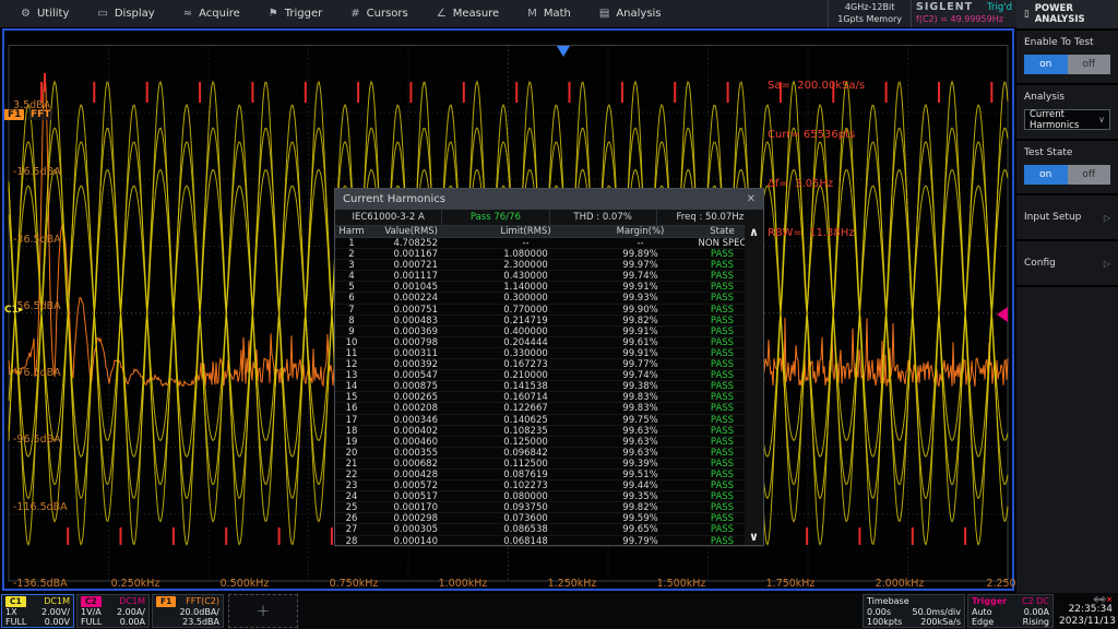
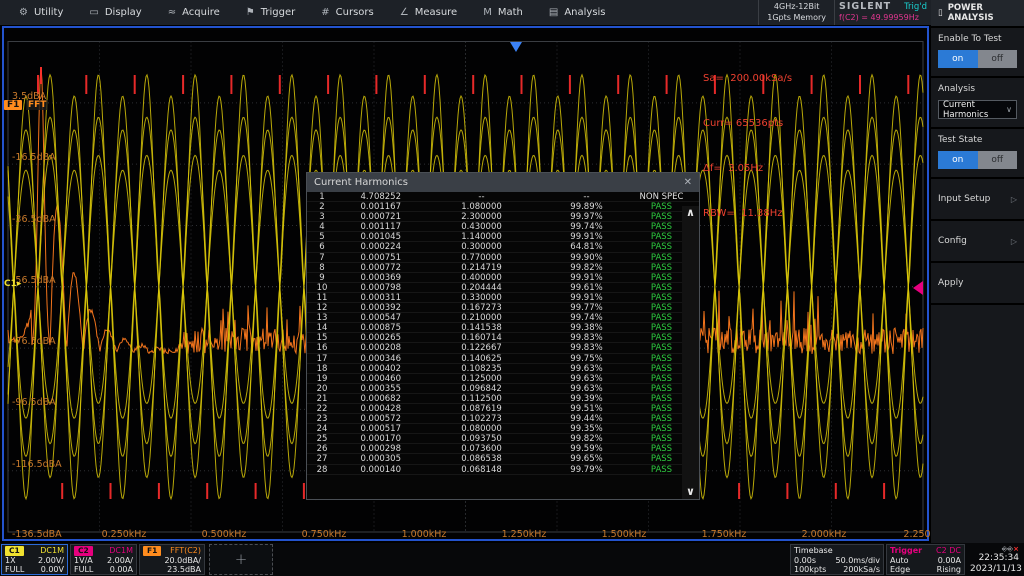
  ⚙
  Utility
  ▭
  Display
  ≈
  Acquire
  ⚑
  Trigger
  #
  Cursors
  ∠
  Measure
  M
  Math
  ▤
  Analysis
  4GHz-12Bit
  1Gpts Memory
  SIGLENT
  Trig'd
  f(C2) = 49.99959Hz
  Sa= 200.00kSa/s
  Curr= 65536pts
  Δf= 3.05Hz
  RBW= 11.38Hz
  3.5dBA
  -16.5dBA
  -36.5dBA
  -56.5dBA
  -76.5dBA
  -96.5dBA
  -116.5dBA
  -136.5dBA
  0.250kHz
  0.500kHz
  0.750kHz
  1.000kHz
  1.250kHz
  1.500kHz
  1.750kHz
  2.000kHz
  2.250
  F1
  FFT
  C1▸
  Current Harmonics
  ✕
- IEC61000-3-2 A
- Pass 76/76
- THD : 0.07%
- Freq : 50.07Hz
- Harm
- Value(RMS)
- Limit(RMS)
- Margin(%)
- State
  1
  4.708252
  --
  --
  NON SPEC
  2
  0.001167
  1.080000
  99.89%
  PASS
  3
  0.000721
  2.300000
  99.97%
  PASS
  4
  0.001117
  0.430000
  99.74%
  PASS
  5
  0.001045
  1.140000
  99.91%
  PASS
  6
  0.000224
  0.300000
- 99.93%
+ 64.81%
  PASS
  7
  0.000751
  0.770000
  99.90%
  PASS
  8
- 0.000483
+ 0.000772
  0.214719
  99.82%
  PASS
  9
  0.000369
  0.400000
  99.91%
  PASS
  10
  0.000798
  0.204444
  99.61%
  PASS
  11
  0.000311
  0.330000
  99.91%
  PASS
  12
  0.000392
  0.167273
  99.77%
  PASS
  13
  0.000547
  0.210000
  99.74%
  PASS
  14
  0.000875
  0.141538
  99.38%
  PASS
  15
  0.000265
  0.160714
  99.83%
  PASS
  16
  0.000208
  0.122667
  99.83%
  PASS
  17
  0.000346
  0.140625
  99.75%
  PASS
  18
  0.000402
  0.108235
  99.63%
  PASS
  19
  0.000460
  0.125000
  99.63%
  PASS
  20
  0.000355
  0.096842
  99.63%
  PASS
  21
  0.000682
  0.112500
  99.39%
  PASS
  22
  0.000428
  0.087619
  99.51%
  PASS
  23
  0.000572
  0.102273
  99.44%
  PASS
  24
  0.000517
  0.080000
  99.35%
  PASS
  25
  0.000170
  0.093750
  99.82%
  PASS
  26
  0.000298
  0.073600
  99.59%
  PASS
  27
  0.000305
  0.086538
  99.65%
  PASS
  28
  0.000140
  0.068148
  99.79%
  PASS
  ∧
  ∨
  ▯
  POWER ANALYSIS
  Enable To Test
  on
  off
  Analysis
  Current Harmonics
  ∨
  Test State
  on
  off
  Input Setup
  ▷
  Config
  ▷
+ Apply
  C1
  DC1M
  1X
  2.00V/
  FULL
  0.00V
  C2
  DC1M
  1V/A
  2.00A/
  FULL
  0.00A
  F1
  FFT(C2)
  20.0dBA/
  23.5dBA
  +
  Timebase
  0.00s
  50.0ms/div
  100kpts
  200kSa/s
  Trigger
  C2 DC
  Auto
  0.00A
  Edge
  Rising
  ⎆⎆×
  22:35:34
  2023/11/13
